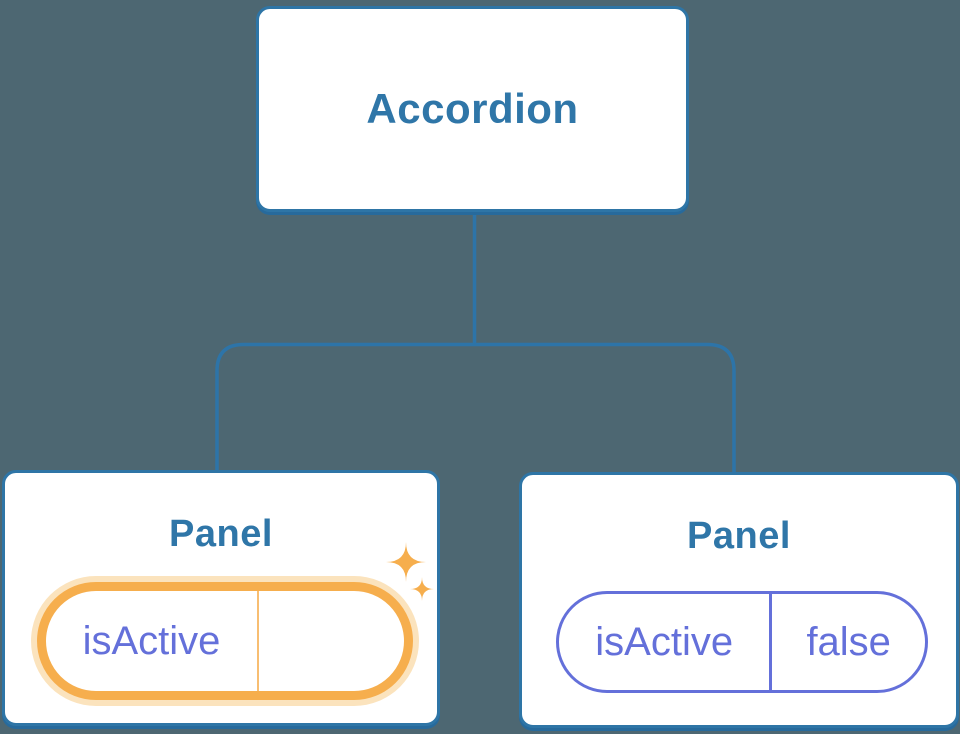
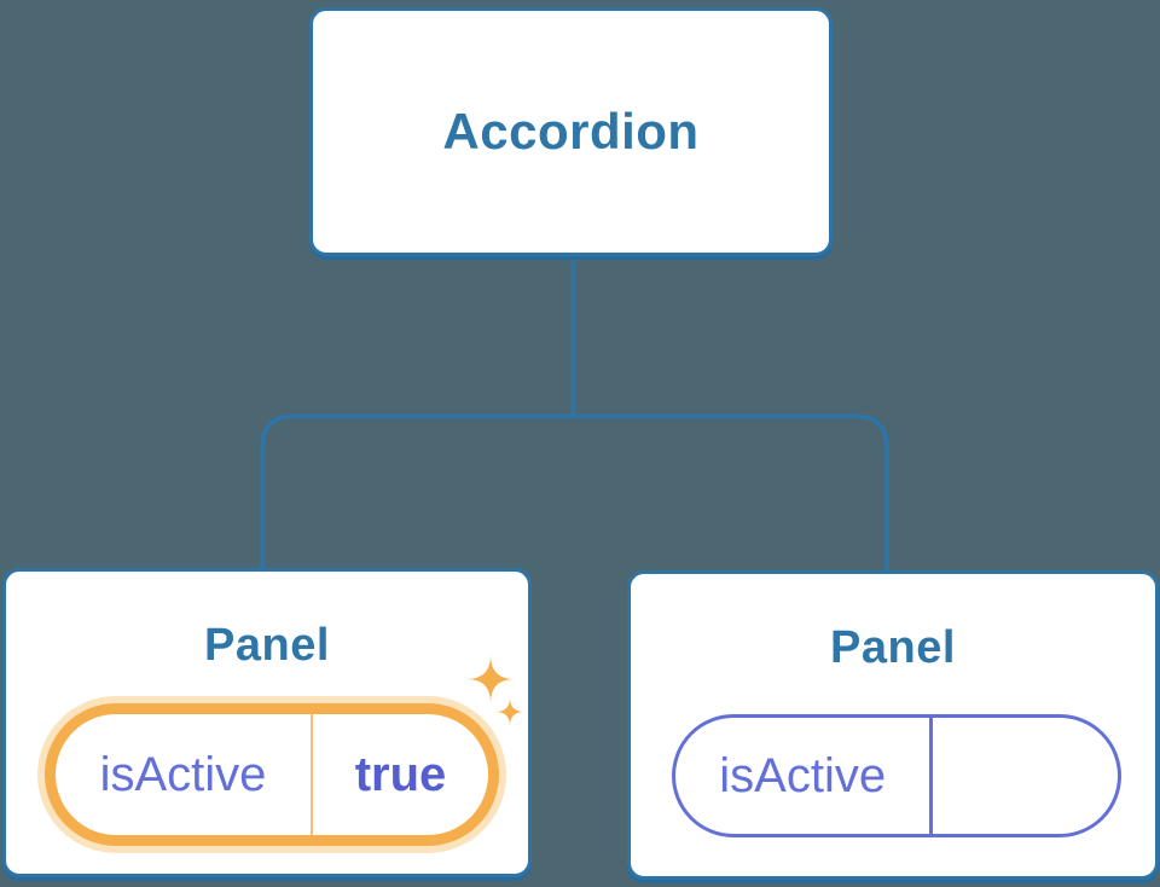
  Accordion
  Panel
  isActive
+ true
  Panel
  isActive
- false
